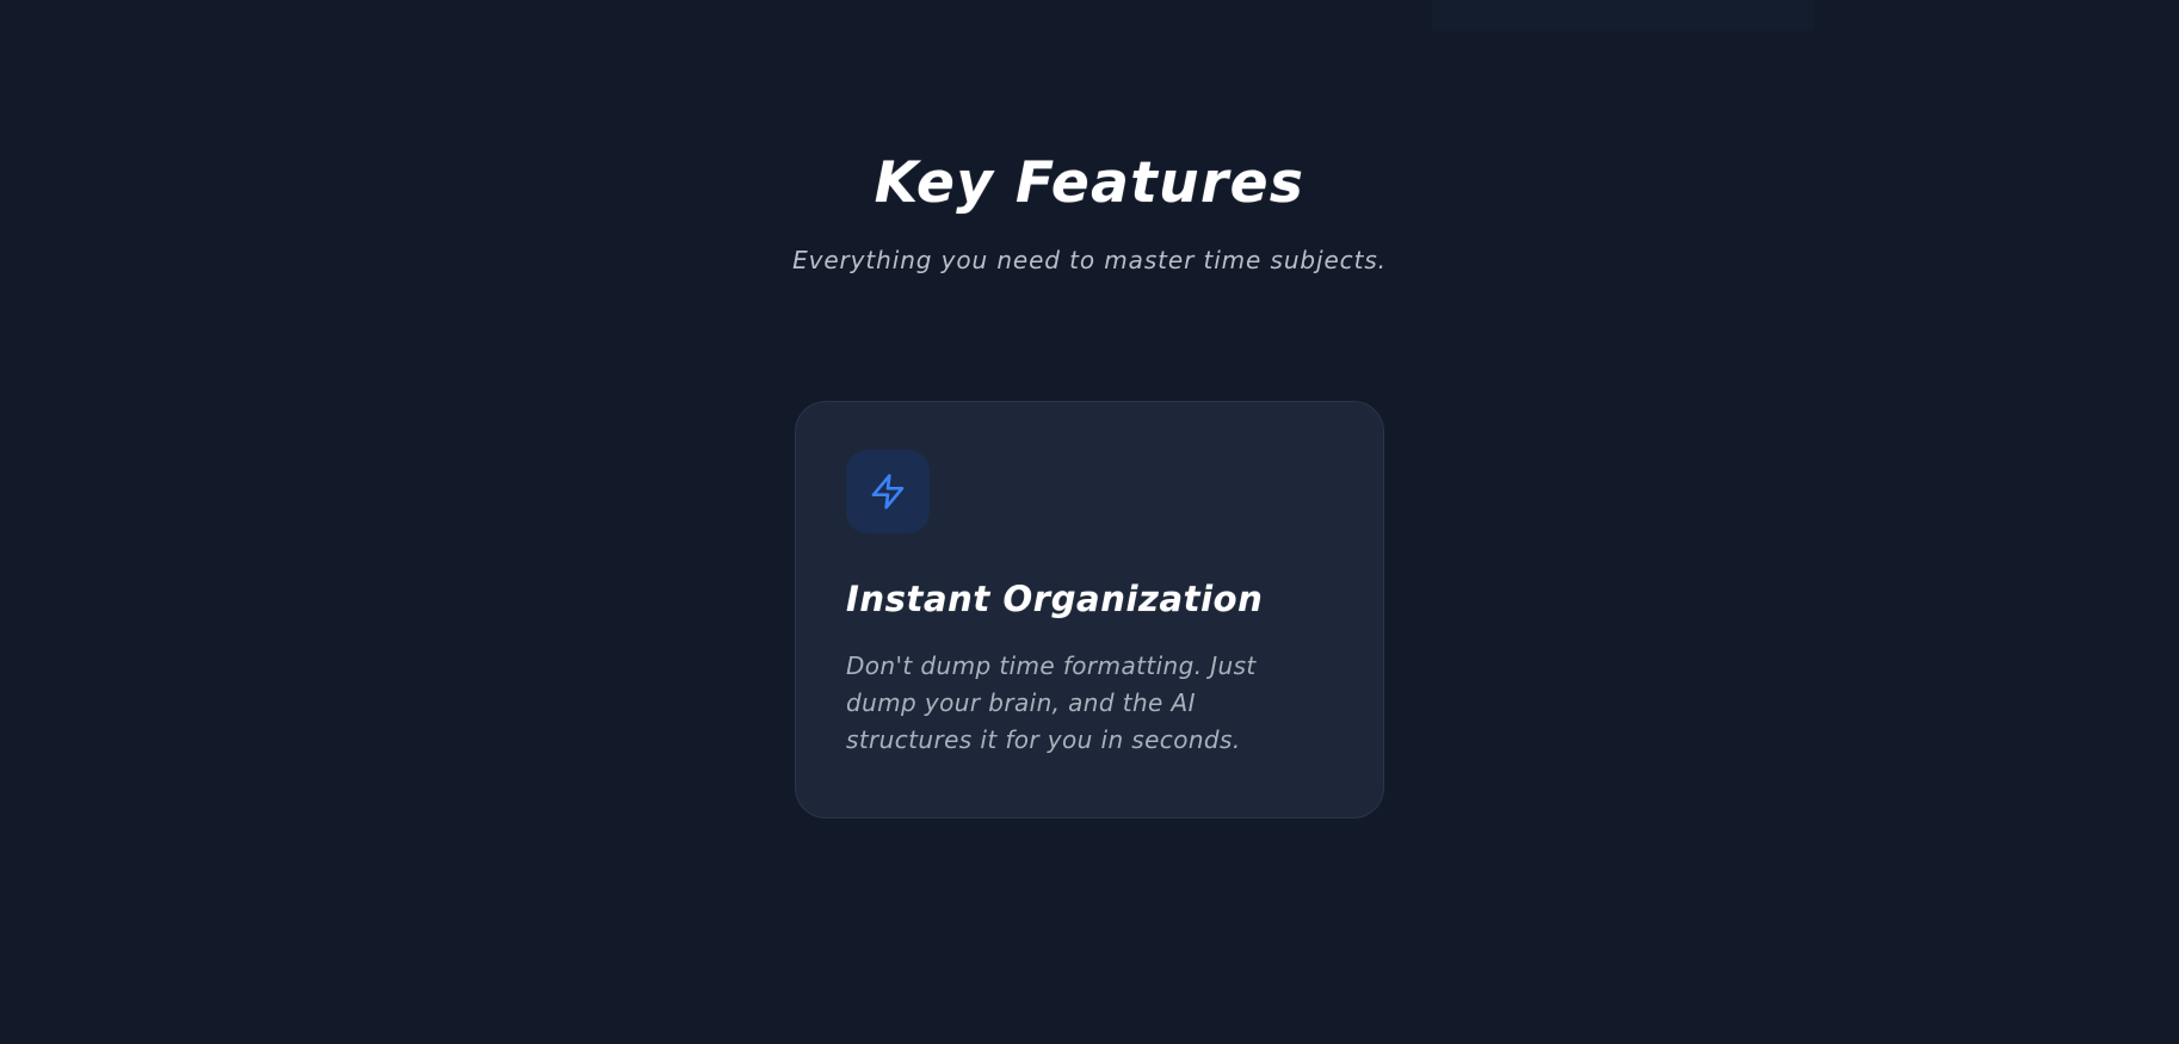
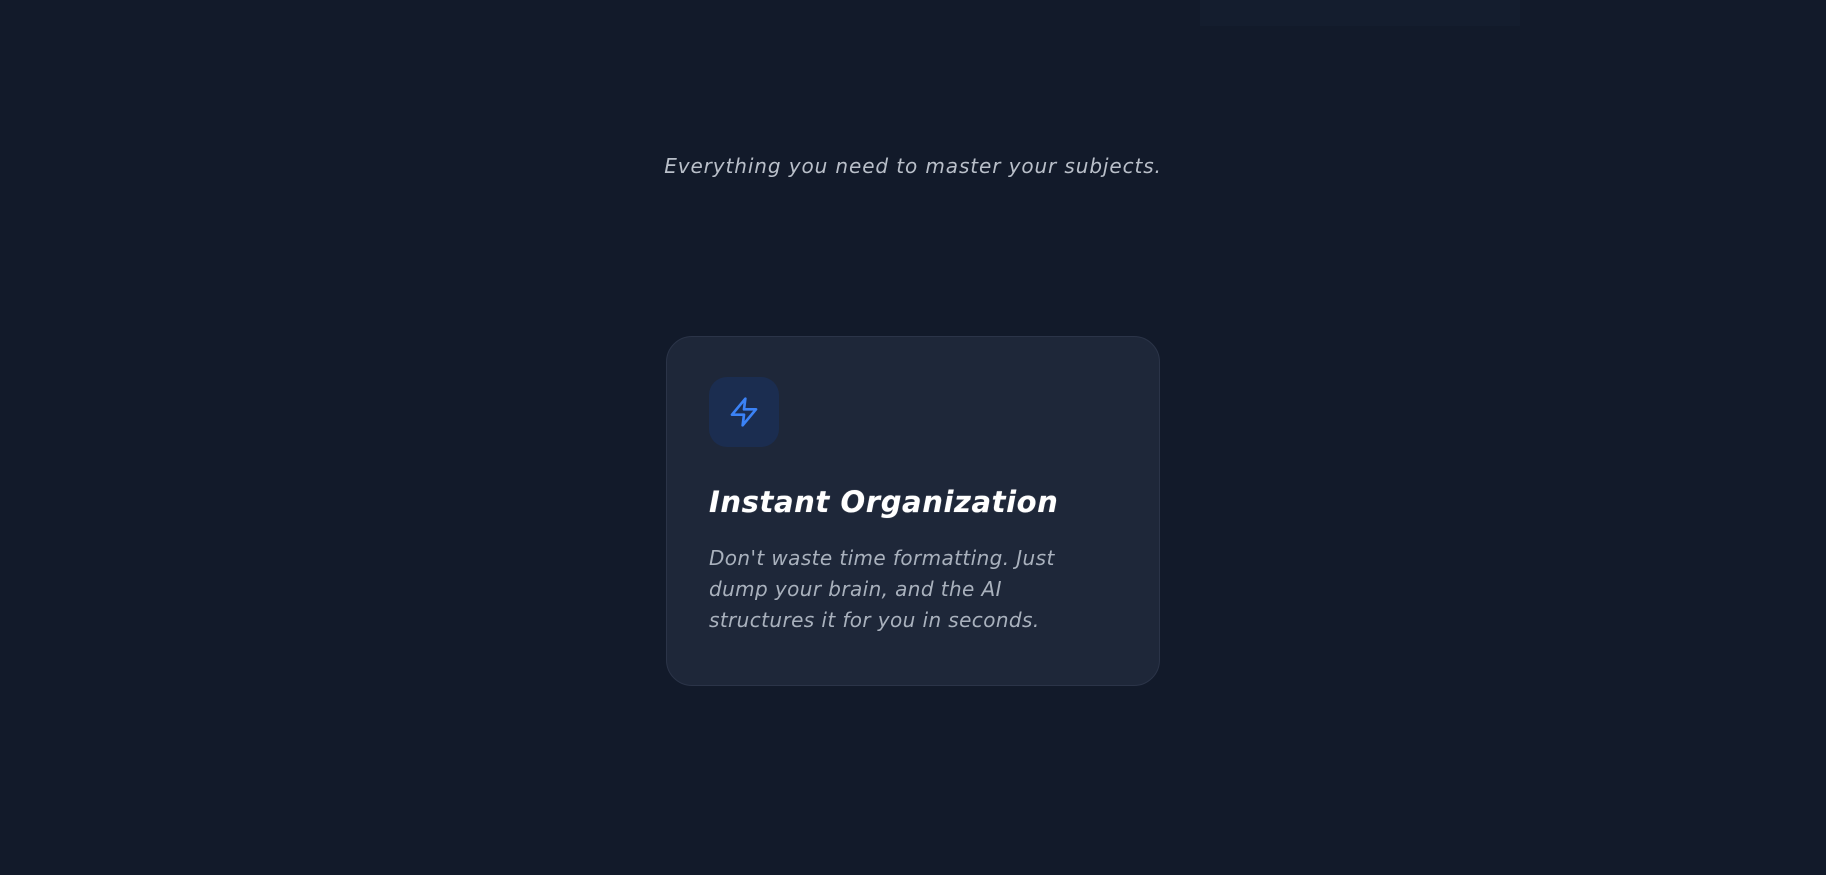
- Key Features
- Everything you need to master time subjects.
+ Everything you need to master your subjects.
  Instant Organization
- Don't dump time formatting. Just dump your brain, and the AI structures it for you in seconds.
+ Don't waste time formatting. Just dump your brain, and the AI structures it for you in seconds.
